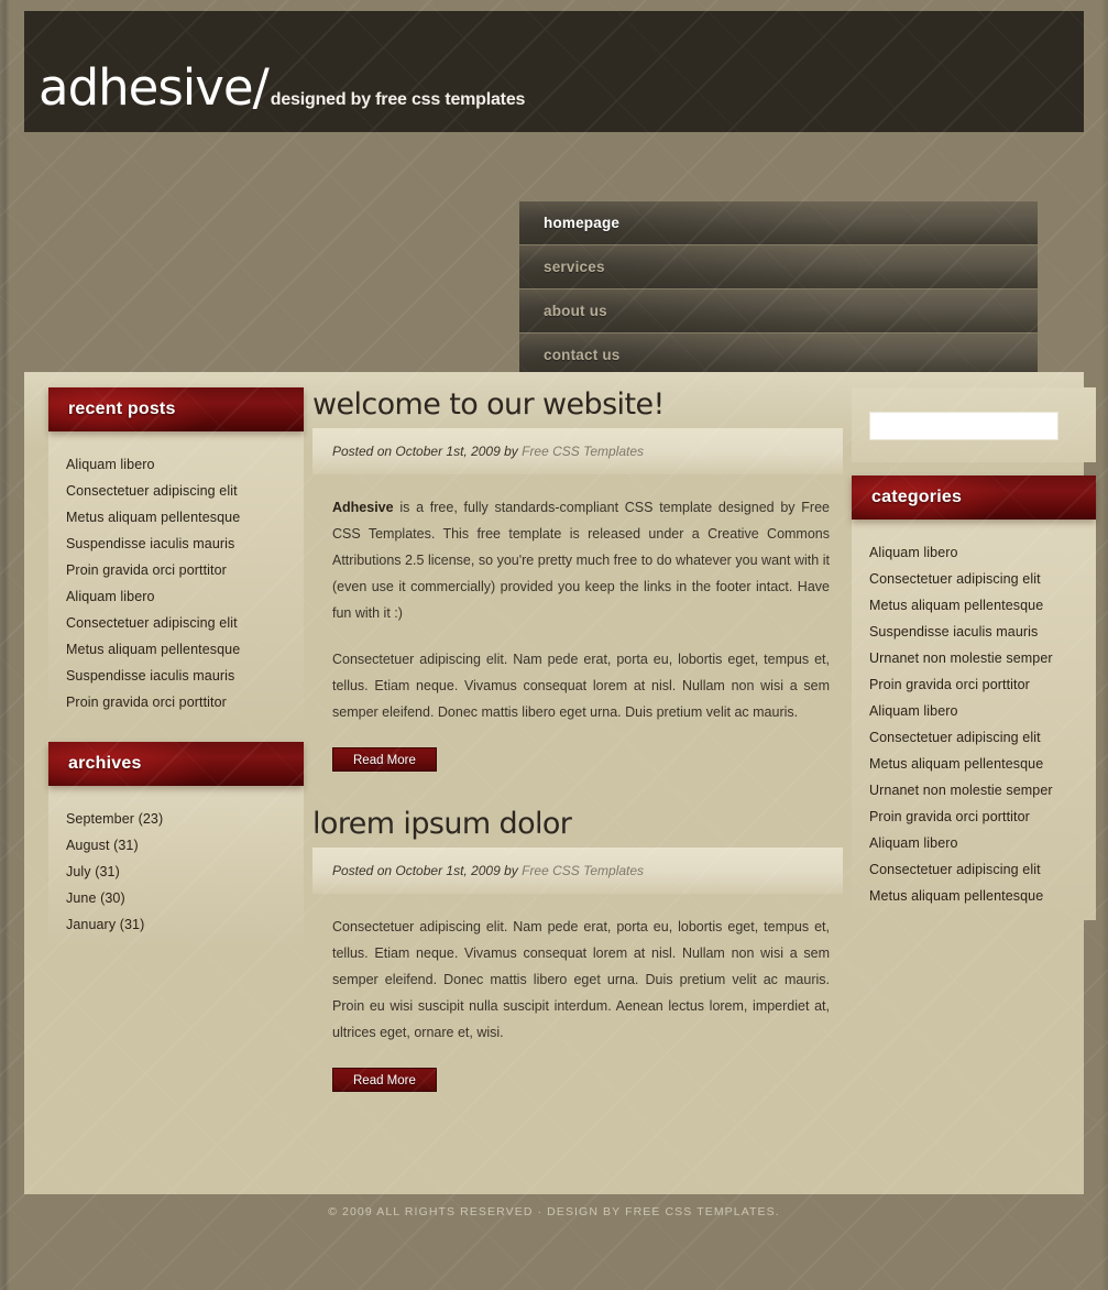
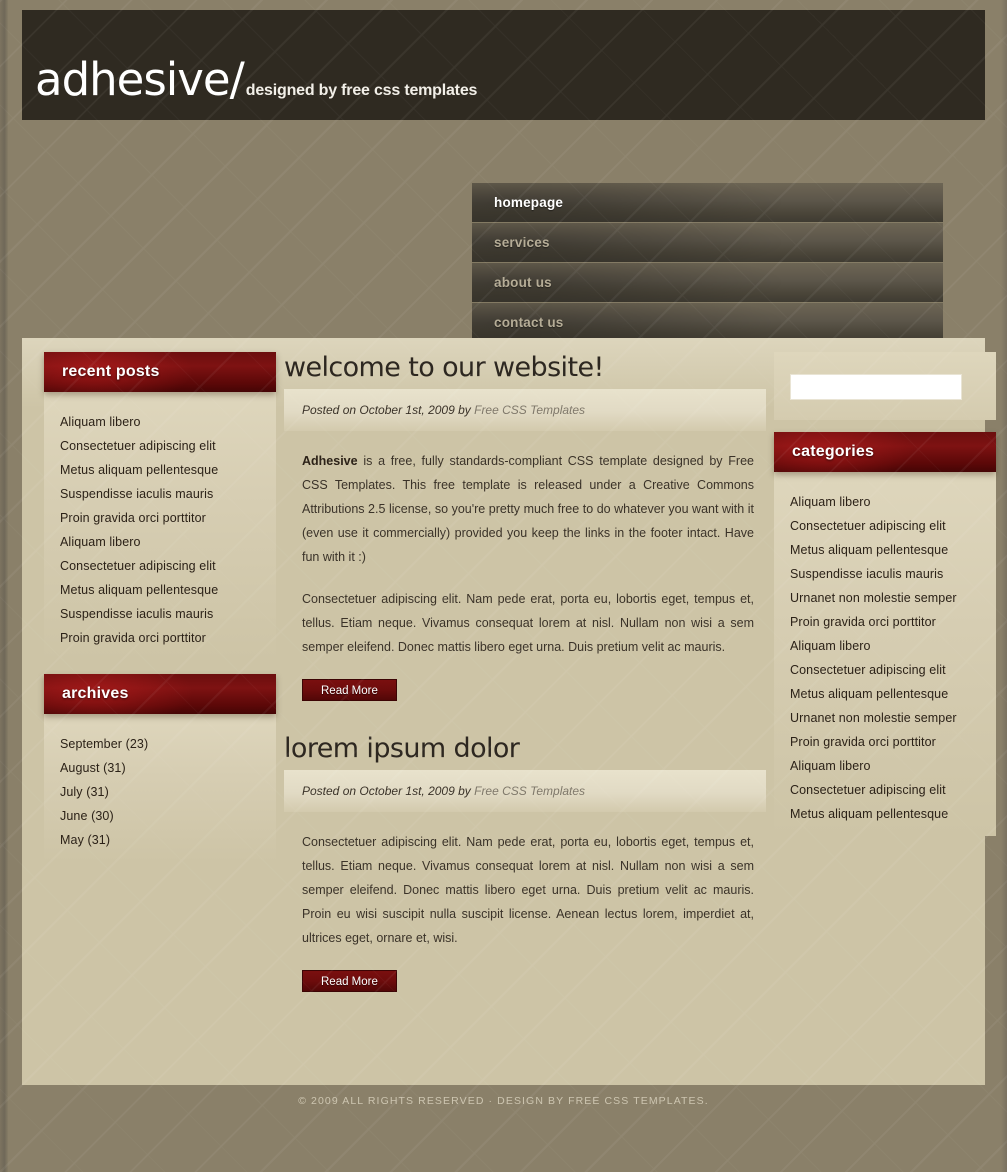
  adhesive/designed by free css templates
  homepage
  services
  about us
  contact us
  recent posts
  Aliquam libero
  Consectetuer adipiscing elit
  Metus aliquam pellentesque
  Suspendisse iaculis mauris
  Proin gravida orci porttitor
  Aliquam libero
  Consectetuer adipiscing elit
  Metus aliquam pellentesque
  Suspendisse iaculis mauris
  Proin gravida orci porttitor
  archives
  September (23)
  August (31)
  July (31)
  June (30)
- January (31)
+ May (31)
  welcome to our website!
  Posted on October 1st, 2009 by Free CSS Templates
  Adhesive is a free, fully standards-compliant CSS template designed by Free CSS Templates. This free template is released under a Creative Commons Attributions 2.5 license, so you're pretty much free to do whatever you want with it (even use it commercially) provided you keep the links in the footer intact. Have fun with it :)
  Consectetuer adipiscing elit. Nam pede erat, porta eu, lobortis eget, tempus et, tellus. Etiam neque. Vivamus consequat lorem at nisl. Nullam non wisi a sem semper eleifend. Donec mattis libero eget urna. Duis pretium velit ac mauris.
  Read More
  lorem ipsum dolor
  Posted on October 1st, 2009 by Free CSS Templates
- Consectetuer adipiscing elit. Nam pede erat, porta eu, lobortis eget, tempus et, tellus. Etiam neque. Vivamus consequat lorem at nisl. Nullam non wisi a sem semper eleifend. Donec mattis libero eget urna. Duis pretium velit ac mauris. Proin eu wisi suscipit nulla suscipit interdum. Aenean lectus lorem, imperdiet at, ultrices eget, ornare et, wisi.
+ Consectetuer adipiscing elit. Nam pede erat, porta eu, lobortis eget, tempus et, tellus. Etiam neque. Vivamus consequat lorem at nisl. Nullam non wisi a sem semper eleifend. Donec mattis libero eget urna. Duis pretium velit ac mauris. Proin eu wisi suscipit nulla suscipit license. Aenean lectus lorem, imperdiet at, ultrices eget, ornare et, wisi.
  Read More
  categories
  Aliquam libero
  Consectetuer adipiscing elit
  Metus aliquam pellentesque
  Suspendisse iaculis mauris
  Urnanet non molestie semper
  Proin gravida orci porttitor
  Aliquam libero
  Consectetuer adipiscing elit
  Metus aliquam pellentesque
  Urnanet non molestie semper
  Proin gravida orci porttitor
  Aliquam libero
  Consectetuer adipiscing elit
  Metus aliquam pellentesque
  © 2009 ALL RIGHTS RESERVED · DESIGN BY FREE CSS TEMPLATES.
